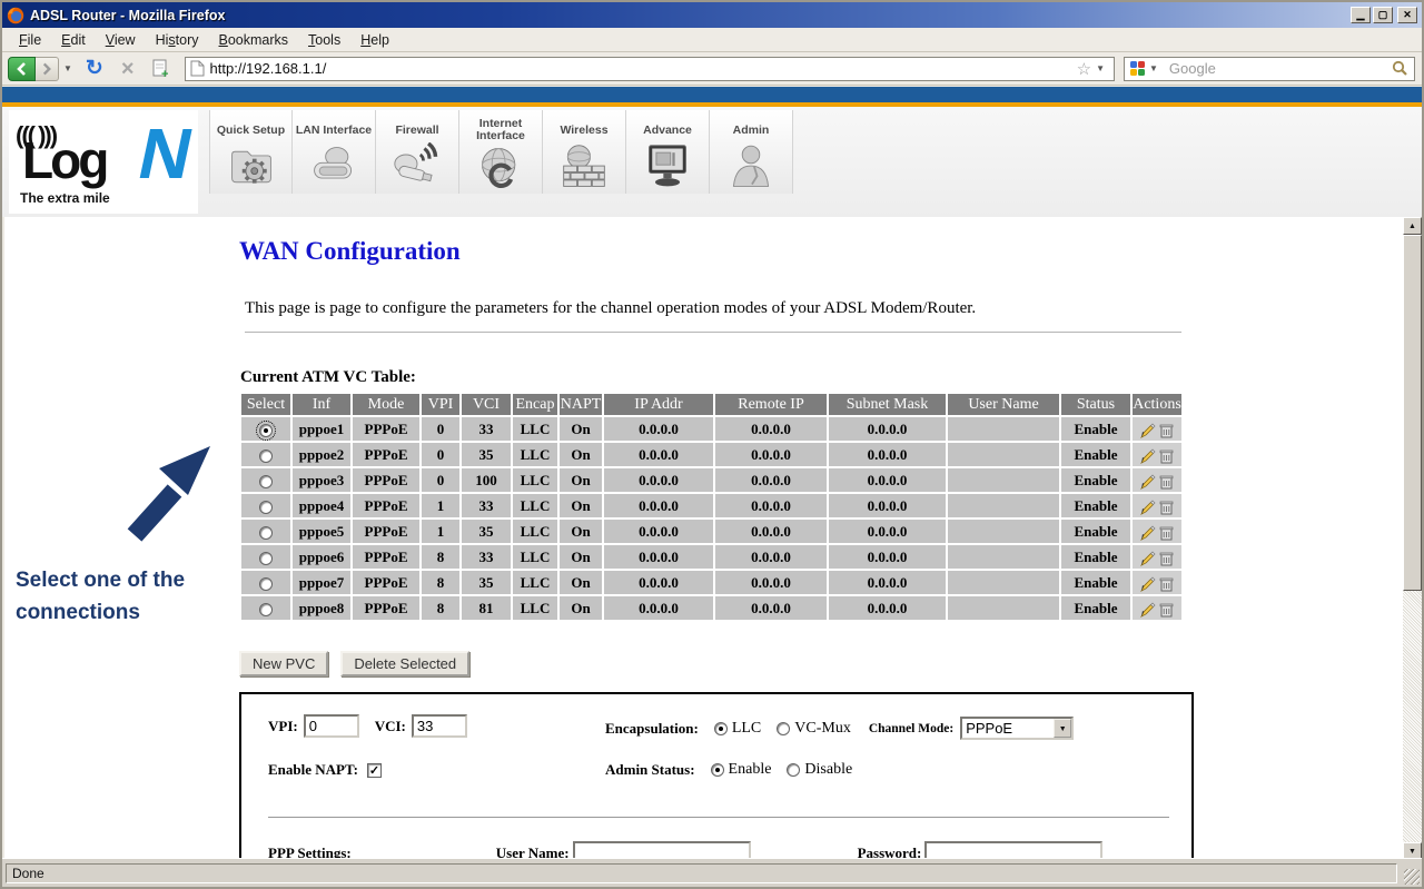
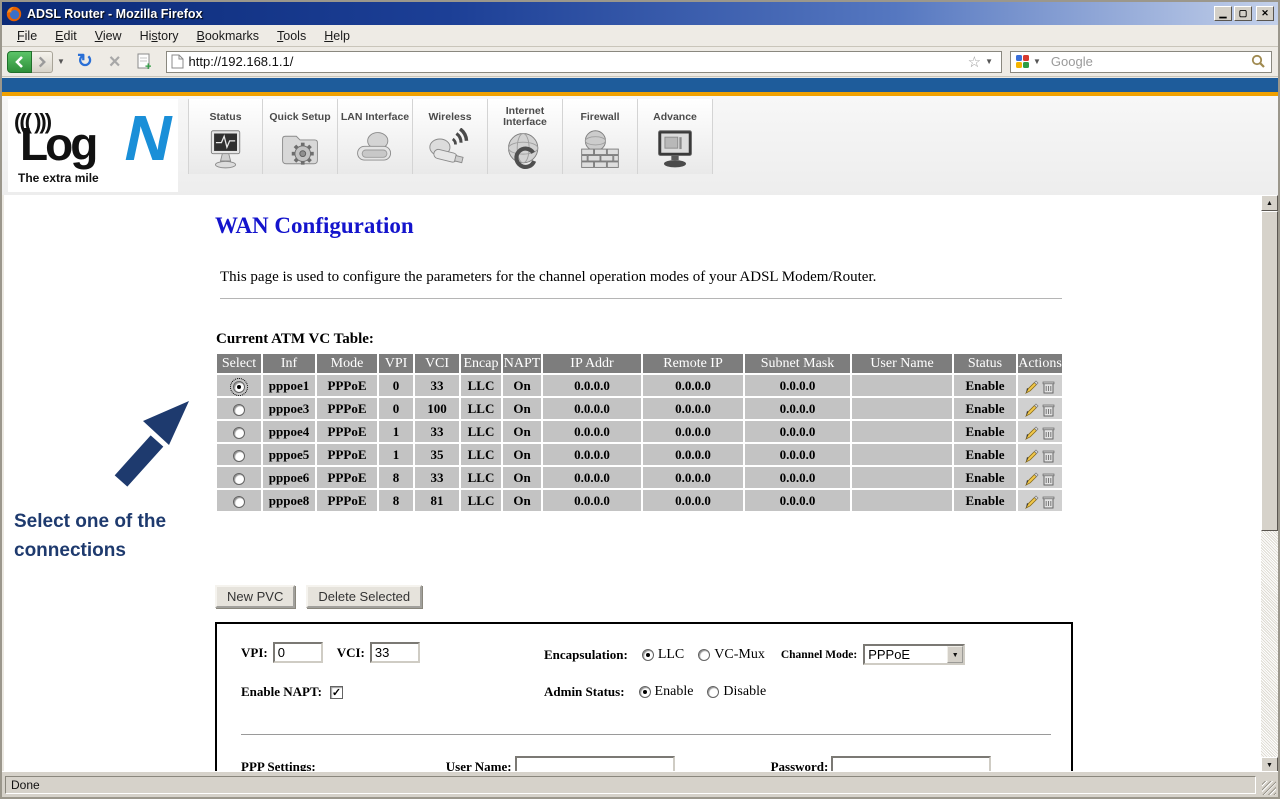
  ADSL Router - Mozilla Firefox
  ▁
  ▢
  ✕
  File
  Edit
  View
  History
  Bookmarks
  Tools
  Help
  ▼
  ↻
  ×
  +
  http://192.168.1.1/
  ☆
  ▼
  ▼
  Google
  ((( )))
  Log
  The extra mile
+ Status
  Quick Setup
  LAN Interface
- Firewall
+ Wireless
  Internet Interface
- Wireless
+ Firewall
  Advance
- Admin
  Select one of the connections
  WAN Configuration
- This page is page to configure the parameters for the channel operation modes of your ADSL Modem/Router.
+ This page is used to configure the parameters for the channel operation modes of your ADSL Modem/Router.
  Current ATM VC Table:
  Select	Inf	Mode	VPI	VCI	Encap	NAPT	IP Addr	Remote IP	Subnet Mask	User Name	Status	Actions
  	pppoe1	PPPoE	0	33	LLC	On	0.0.0.0	0.0.0.0	0.0.0.0		Enable
- 	pppoe2	PPPoE	0	35	LLC	On	0.0.0.0	0.0.0.0	0.0.0.0		Enable
  	pppoe3	PPPoE	0	100	LLC	On	0.0.0.0	0.0.0.0	0.0.0.0		Enable
  	pppoe4	PPPoE	1	33	LLC	On	0.0.0.0	0.0.0.0	0.0.0.0		Enable
  	pppoe5	PPPoE	1	35	LLC	On	0.0.0.0	0.0.0.0	0.0.0.0		Enable
  	pppoe6	PPPoE	8	33	LLC	On	0.0.0.0	0.0.0.0	0.0.0.0		Enable
- 	pppoe7	PPPoE	8	35	LLC	On	0.0.0.0	0.0.0.0	0.0.0.0		Enable
  	pppoe8	PPPoE	8	81	LLC	On	0.0.0.0	0.0.0.0	0.0.0.0		Enable
  New PVC
  Delete Selected
  VPI:
  0
  VCI:
  33
  Encapsulation:
  LLC
  VC-Mux
  Channel Mode:
  PPPoE
  ▼
  Enable NAPT:
  ✓
  Admin Status:
  Enable
  Disable
  PPP Settings:
  User Name:
  Password:
  Done
